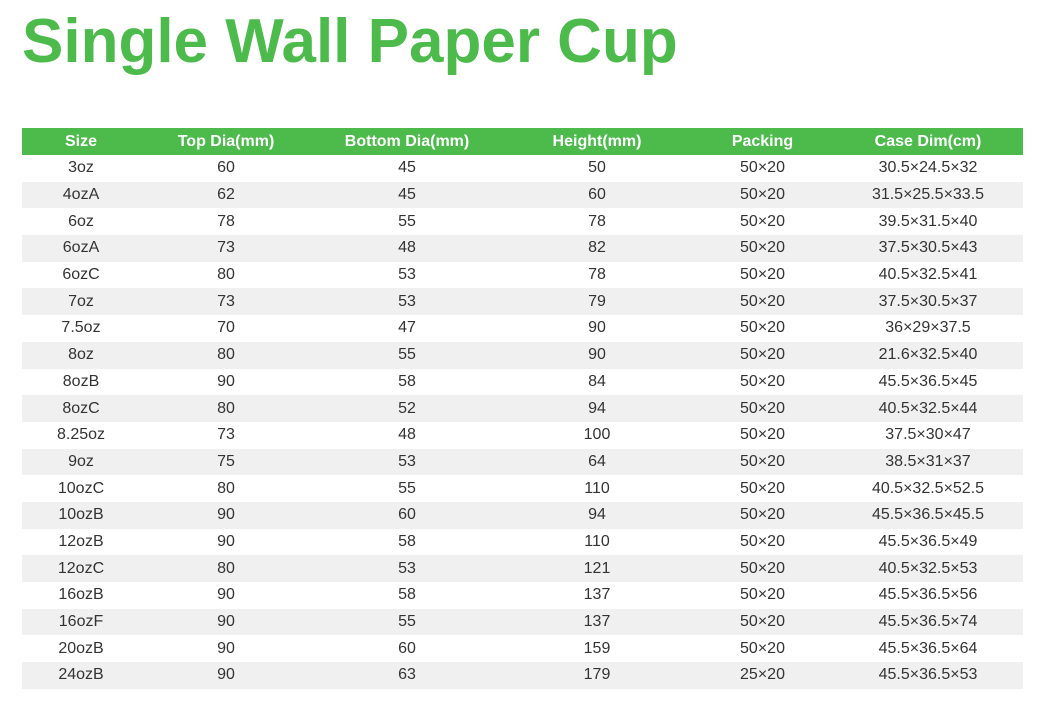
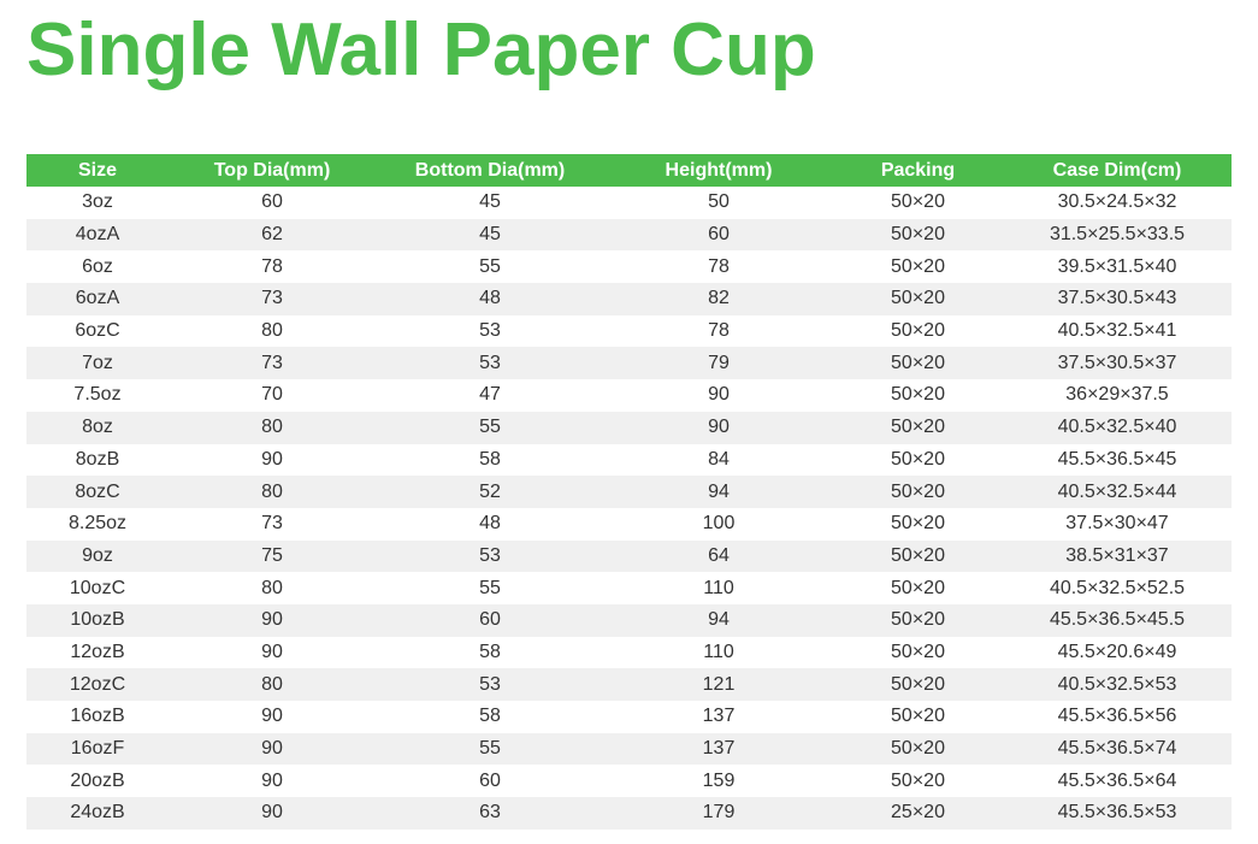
  Single Wall Paper Cup
  Size	Top Dia(mm)	Bottom Dia(mm)	Height(mm)	Packing	Case Dim(cm)
  3oz	60	45	50	50×20	30.5×24.5×32
  4ozA	62	45	60	50×20	31.5×25.5×33.5
  6oz	78	55	78	50×20	39.5×31.5×40
  6ozA	73	48	82	50×20	37.5×30.5×43
  6ozC	80	53	78	50×20	40.5×32.5×41
  7oz	73	53	79	50×20	37.5×30.5×37
  7.5oz	70	47	90	50×20	36×29×37.5
- 8oz	80	55	90	50×20	21.6×32.5×40
+ 8oz	80	55	90	50×20	40.5×32.5×40
  8ozB	90	58	84	50×20	45.5×36.5×45
  8ozC	80	52	94	50×20	40.5×32.5×44
  8.25oz	73	48	100	50×20	37.5×30×47
  9oz	75	53	64	50×20	38.5×31×37
  10ozC	80	55	110	50×20	40.5×32.5×52.5
  10ozB	90	60	94	50×20	45.5×36.5×45.5
- 12ozB	90	58	110	50×20	45.5×36.5×49
+ 12ozB	90	58	110	50×20	45.5×20.6×49
  12ozC	80	53	121	50×20	40.5×32.5×53
  16ozB	90	58	137	50×20	45.5×36.5×56
  16ozF	90	55	137	50×20	45.5×36.5×74
  20ozB	90	60	159	50×20	45.5×36.5×64
  24ozB	90	63	179	25×20	45.5×36.5×53
